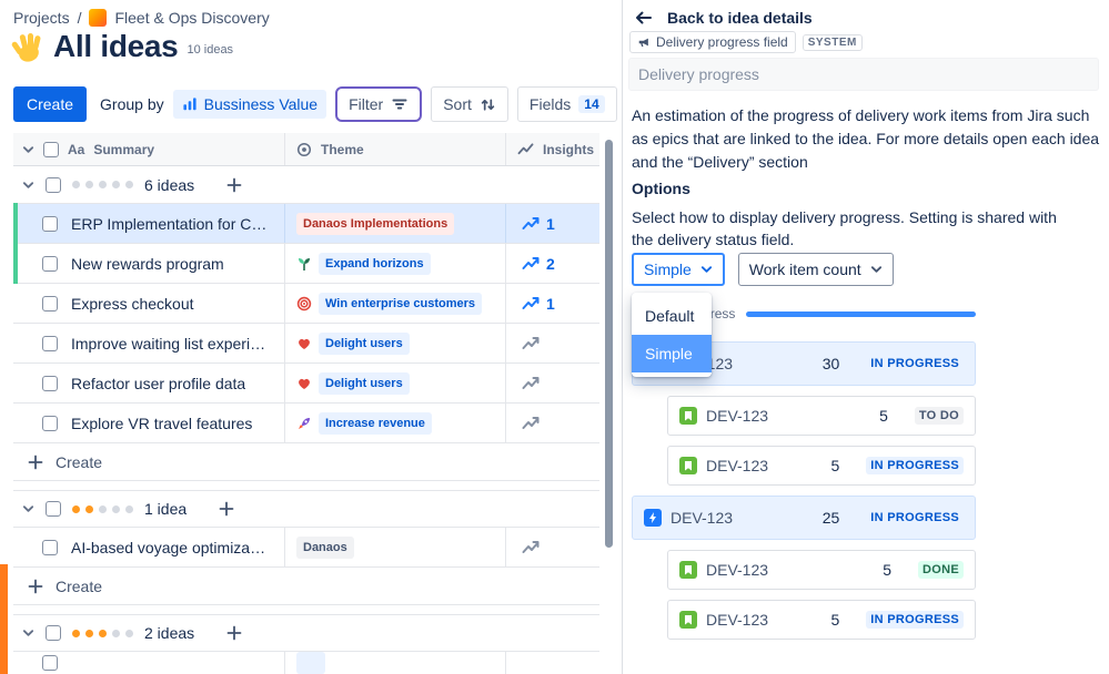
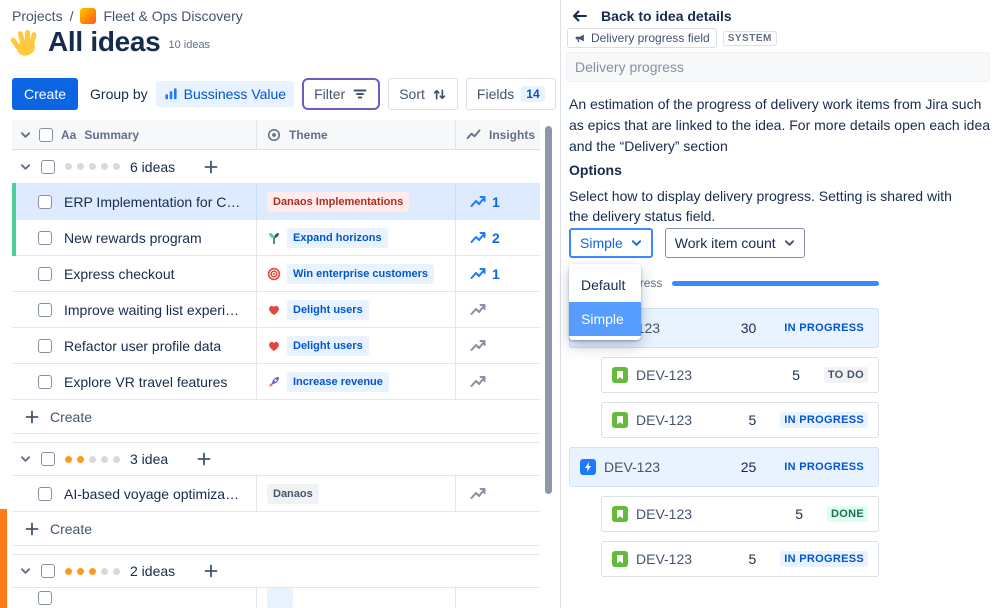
  Projects
  /
  Fleet & Ops Discovery
  All ideas
  10 ideas
  Create
  Group by
  Bussiness Value
  Filter
  Sort
  Fields
  14
  Aa
  Summary
  Theme
  Insights
  6 ideas
  ERP Implementation for Clie
  Danaos Implementations
  1
  New rewards program
  Expand horizons
  2
  Express checkout
  Win enterprise customers
  1
  Improve waiting list experie..
  Delight users
  Refactor user profile data
  Delight users
  Explore VR travel features
  Increase revenue
  Create
- 1 idea
+ 3 idea
  AI-based voyage optimizatio
  Danaos
  Create
  2 ideas
  Back to idea details
  Delivery progress field
  SYSTEM
  Delivery progress
  An estimation of the progress of delivery work items from Jira such as epics that are linked to the idea. For more details open each idea and the “Delivery” section
  Options
  Select how to display delivery progress. Setting is shared with the delivery status field.
  Simple
  Work item count
  30
  IN PROGRESS
  DEV-123
  5
  TO DO
  DEV-123
  5
  IN PROGRESS
  DEV-123
  25
  IN PROGRESS
  DEV-123
  5
  DONE
  DEV-123
  5
  IN PROGRESS
  Default
  Simple
